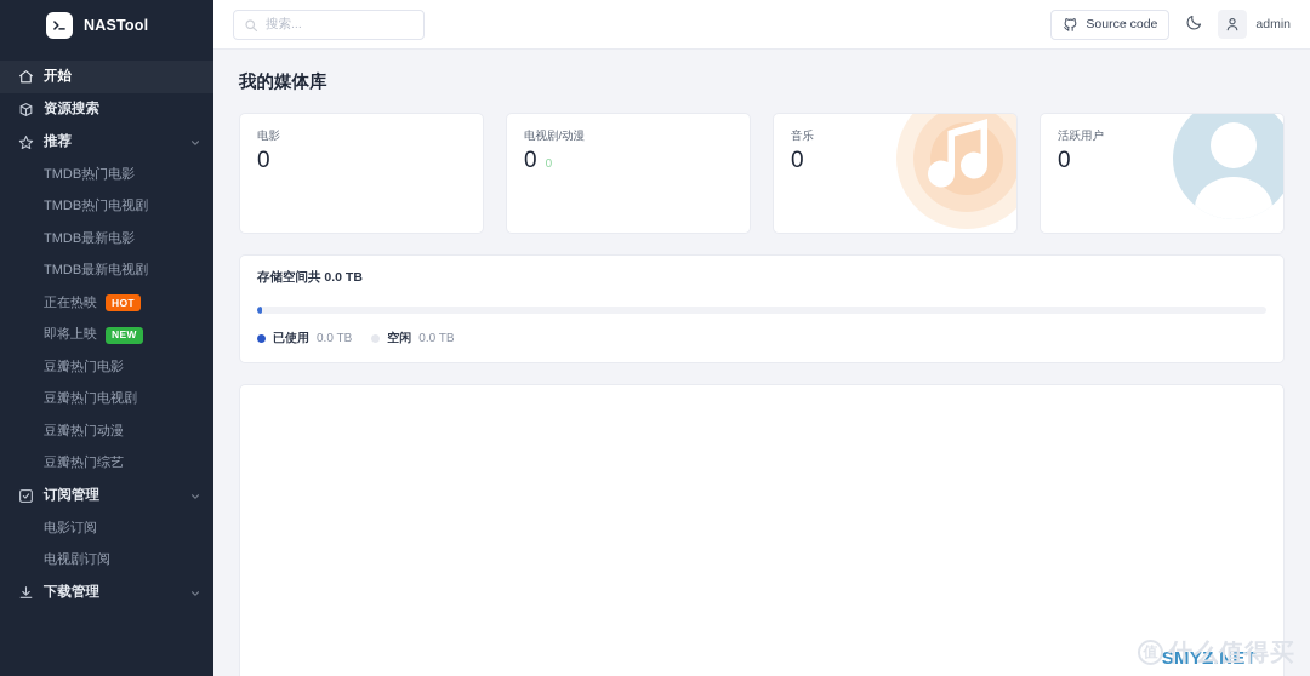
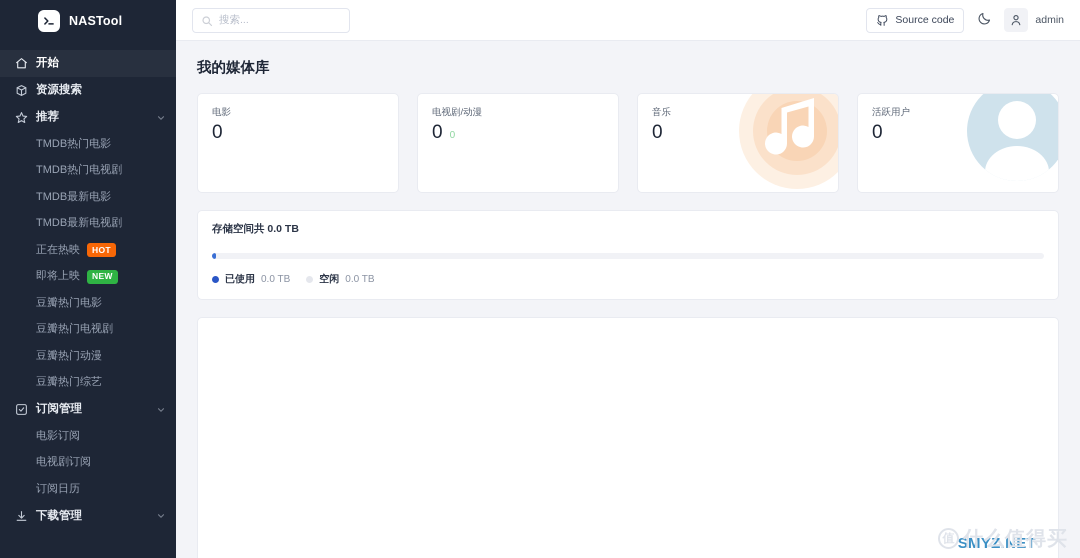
  NASTool
  开始
  资源搜索
  推荐
  TMDB热门电影
  TMDB热门电视剧
  TMDB最新电影
  TMDB最新电视剧
  正在热映
  HOT
  即将上映
  NEW
  豆瓣热门电影
  豆瓣热门电视剧
  豆瓣热门动漫
  豆瓣热门综艺
  订阅管理
  电影订阅
  电视剧订阅
+ 订阅日历
  下载管理
  搜索...
  Source code
  admin
  我的媒体库
  电影
  0
  电视剧/动漫
  0
  0
  音乐
  0
  活跃用户
  0
  存储空间共 0.0 TB
  已使用
  0.0 TB
  空闲
  0.0 TB
  SMYZ.NET
  值
  什么值得买
